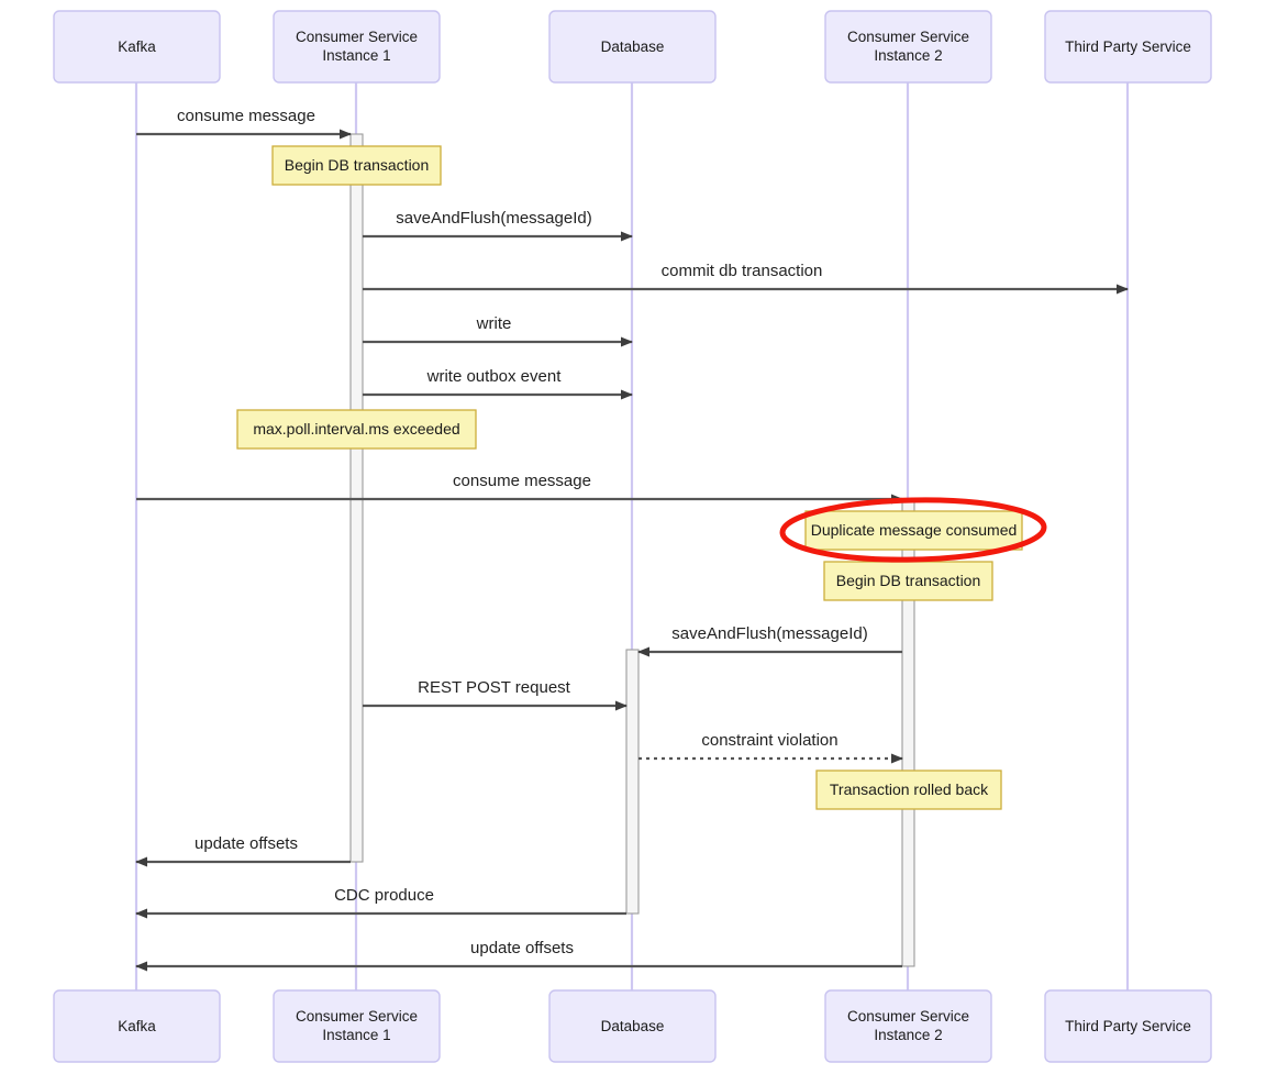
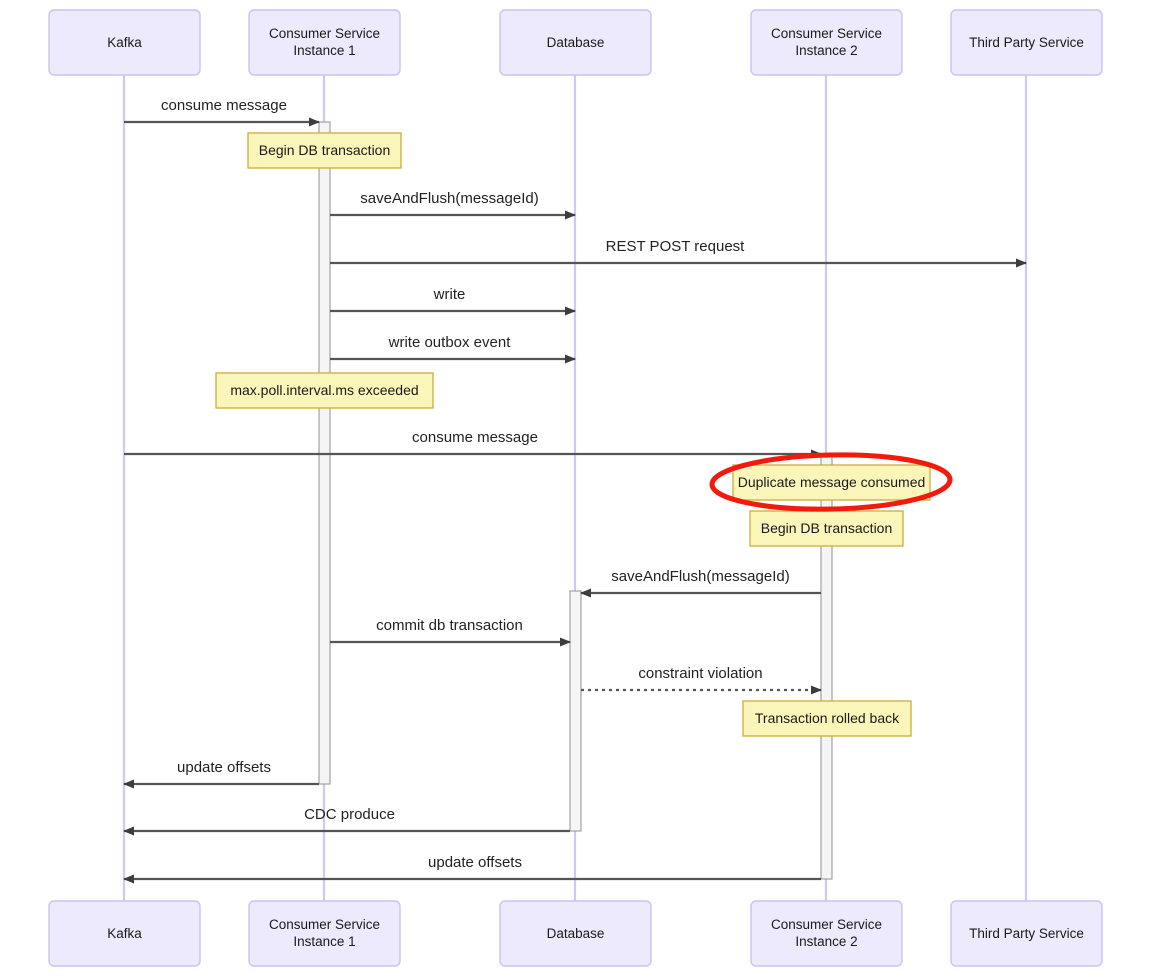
  consume message
  saveAndFlush(messageId)
- commit db transaction
+ REST POST request
  write
  write outbox event
  consume message
  saveAndFlush(messageId)
- REST POST request
+ commit db transaction
  constraint violation
  update offsets
  CDC produce
  update offsets
  Kafka
  Kafka
  Consumer Service
  Instance 1
  Consumer Service
  Instance 1
  Database
  Database
  Consumer Service
  Instance 2
  Consumer Service
  Instance 2
  Third Party Service
  Third Party Service
  Begin DB transaction
  max.poll.interval.ms exceeded
  Duplicate message consumed
  Begin DB transaction
  Transaction rolled back
